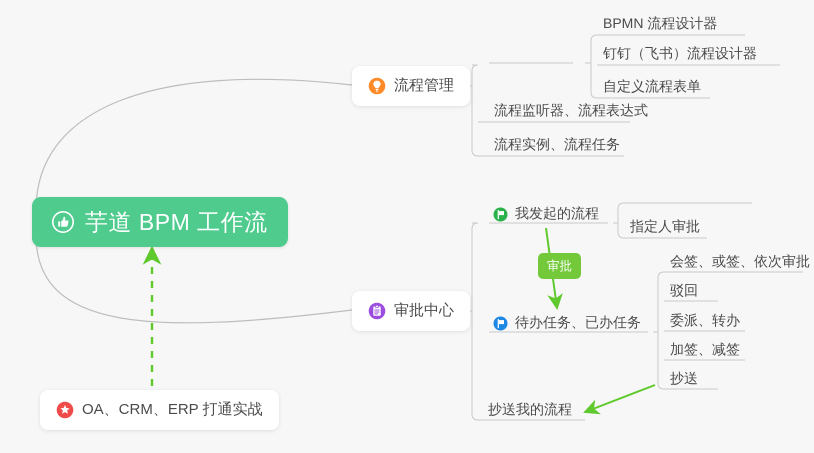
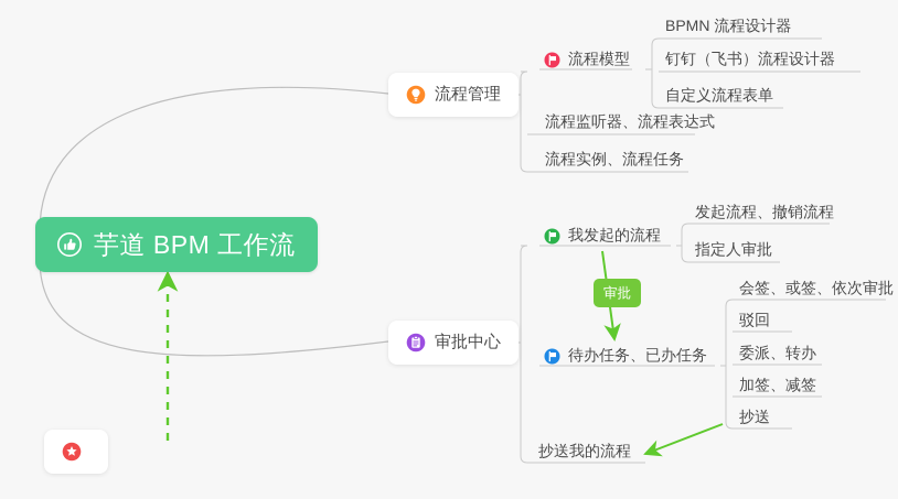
  芋道 BPM 工作流
- OA、CRM、ERP 打通实战
  流程管理
+ 流程模型
  BPMN 流程设计器
  钉钉（飞书）流程设计器
  自定义流程表单
  流程监听器、流程表达式
  流程实例、流程任务
  审批中心
  我发起的流程
+ 发起流程、撤销流程
  指定人审批
  审批
  待办任务、已办任务
  会签、或签、依次审批
  驳回
  委派、转办
  加签、减签
  抄送
  抄送我的流程
